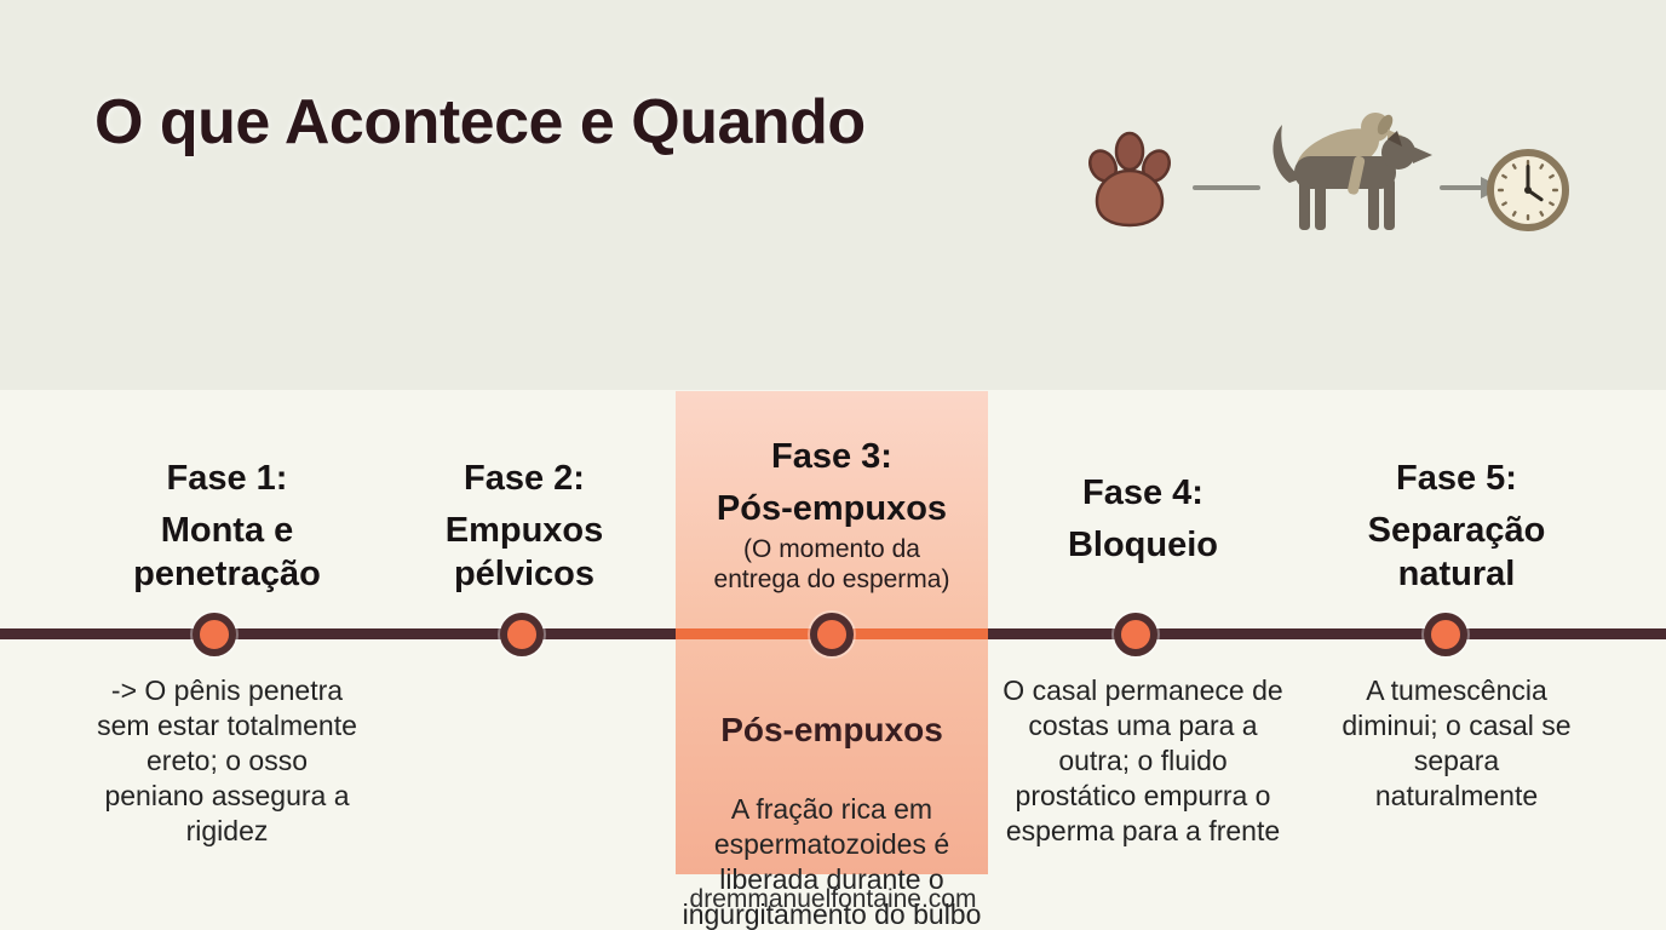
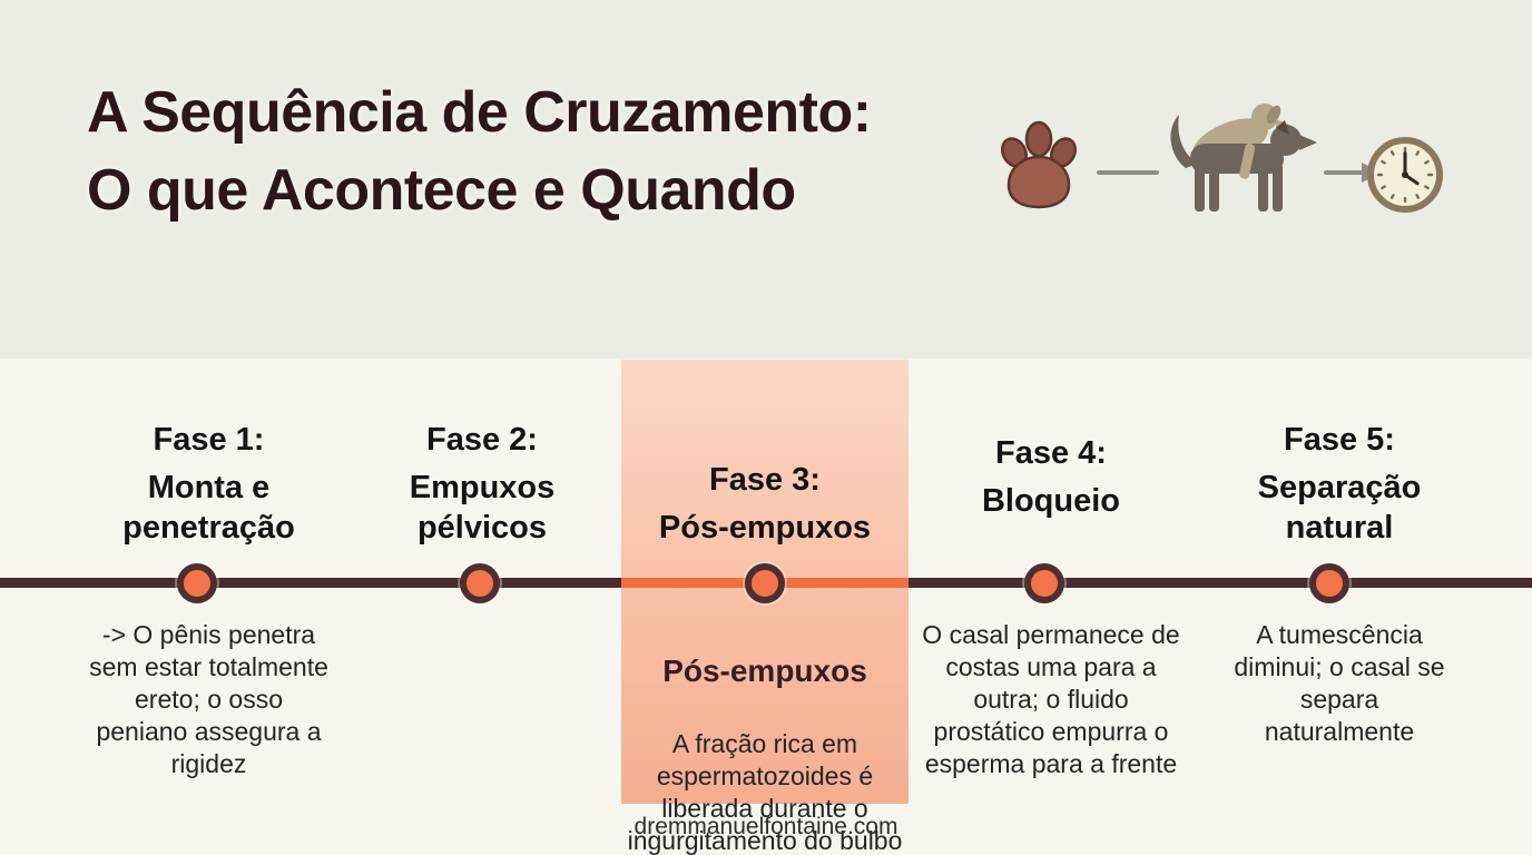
+ A Sequência de Cruzamento:
  O que Acontece e Quando
  Fase 1:
  Monta e
  penetração
  Fase 2:
  Empuxos
  pélvicos
  Fase 3:
  Pós-empuxos
- (O momento da
- entrega do esperma)
  Fase 4:
  Bloqueio
  Fase 5:
  Separação
  natural
  -> O pênis penetra
  sem estar totalmente
  ereto; o osso
  peniano assegura a
  rigidez
  Pós-empuxos
  A fração rica em
  espermatozoides é
  liberada durante o
  ingurgitamento do bulbo
  O casal permanece de
  costas uma para a
  outra; o fluido
  prostático empurra o
  esperma para a frente
  A tumescência
  diminui; o casal se
  separa
  naturalmente
  dremmanuelfontaine.com
